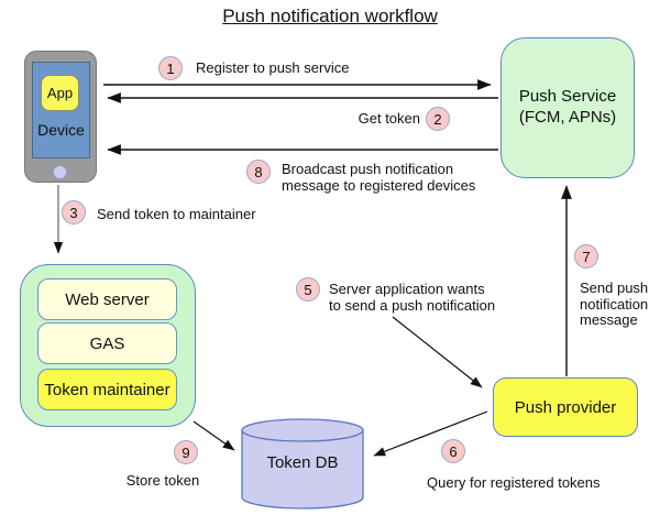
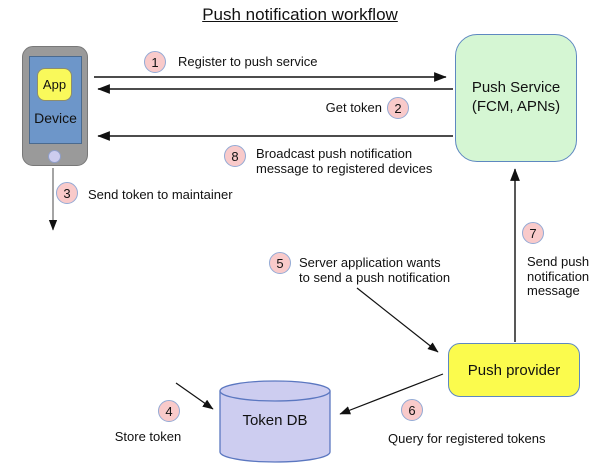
  Push notification workflow
  App
  Device
  Push Service
  (FCM, APNs)
- Web server
- GAS
- Token maintainer
  Token DB
  Push provider
  1
  2
  3
- 9
+ 4
  5
  6
  7
  8
  Register to push service
  Get token
  Send token to maintainer
  Store token
  Server application wants
  to send a push notification
  Query for registered tokens
  Send push
  notification
  message
  Broadcast push notification
  message to registered devices
